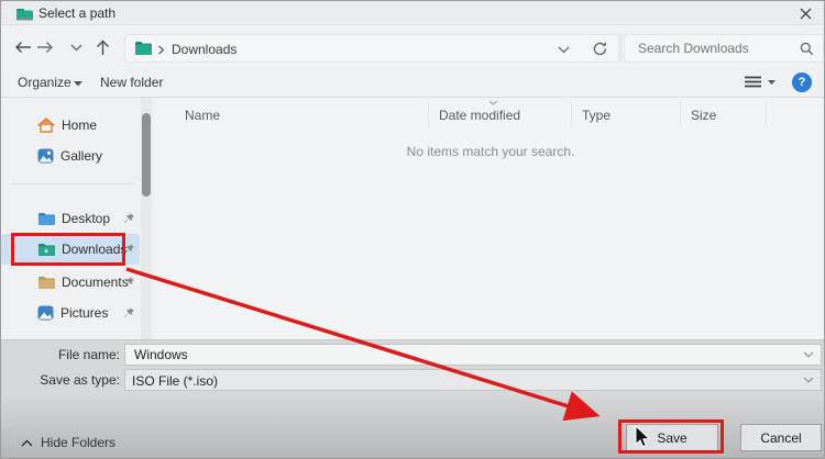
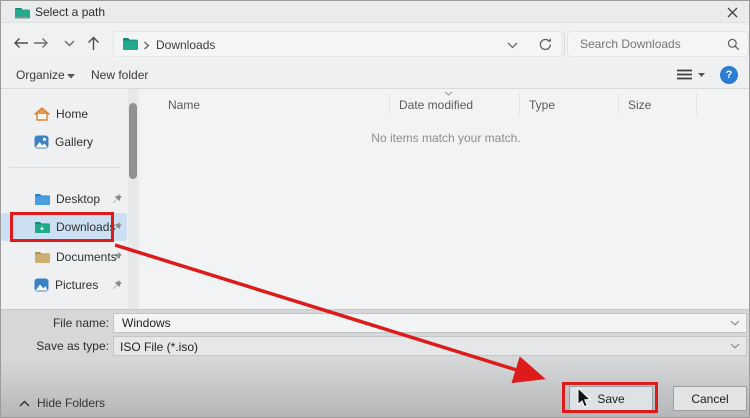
  Select a path
  Downloads
  Search Downloads
  Organize
  New folder
  ?
  Home
  Gallery
  Desktop
  Downloads
  Documents
  Pictures
  Name
  Date modified
  Type
  Size
- No items match your search.
+ No items match your match.
  File name:
  Windows
  Save as type:
  ISO File (*.iso)
  Hide Folders
  Save
  Cancel
